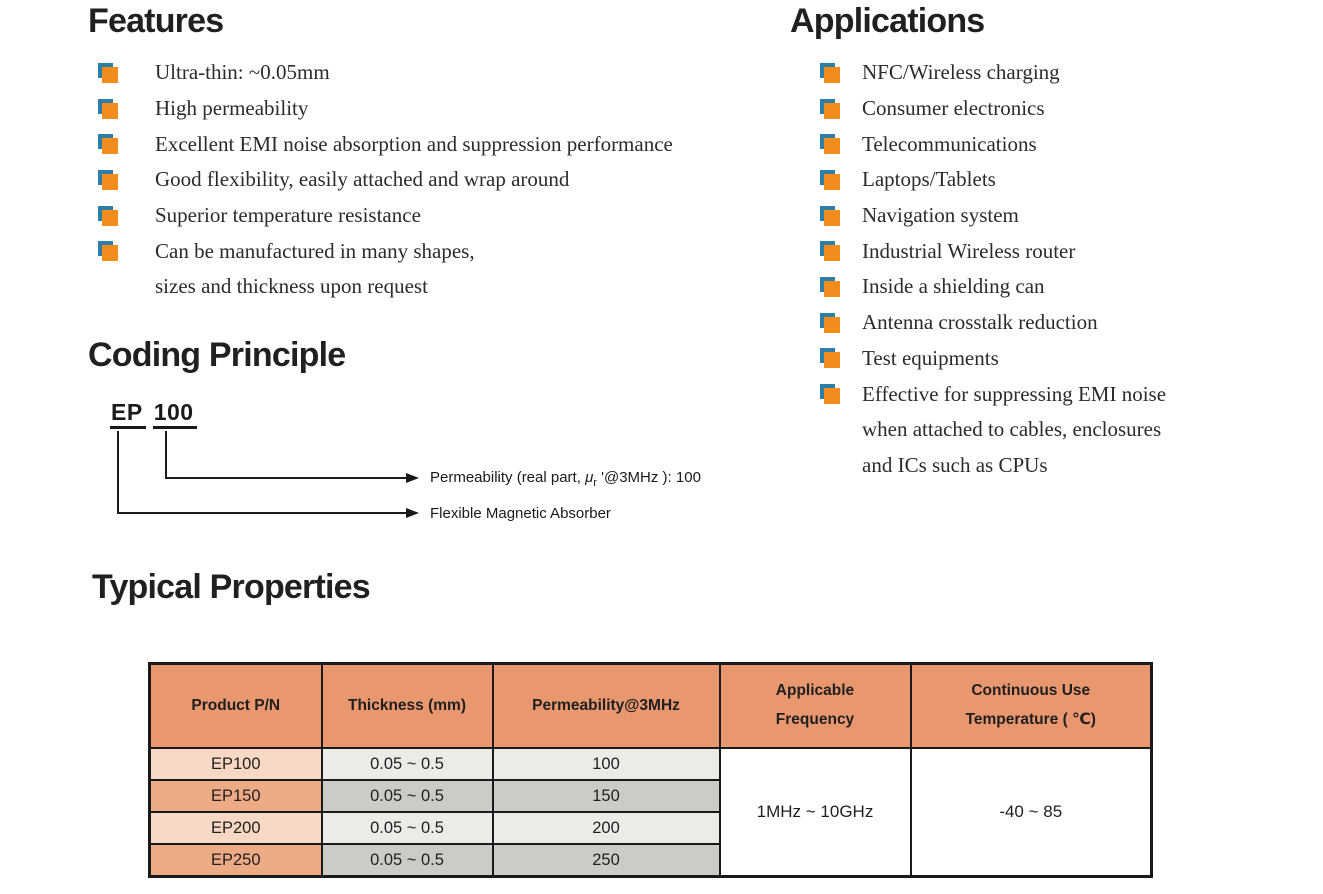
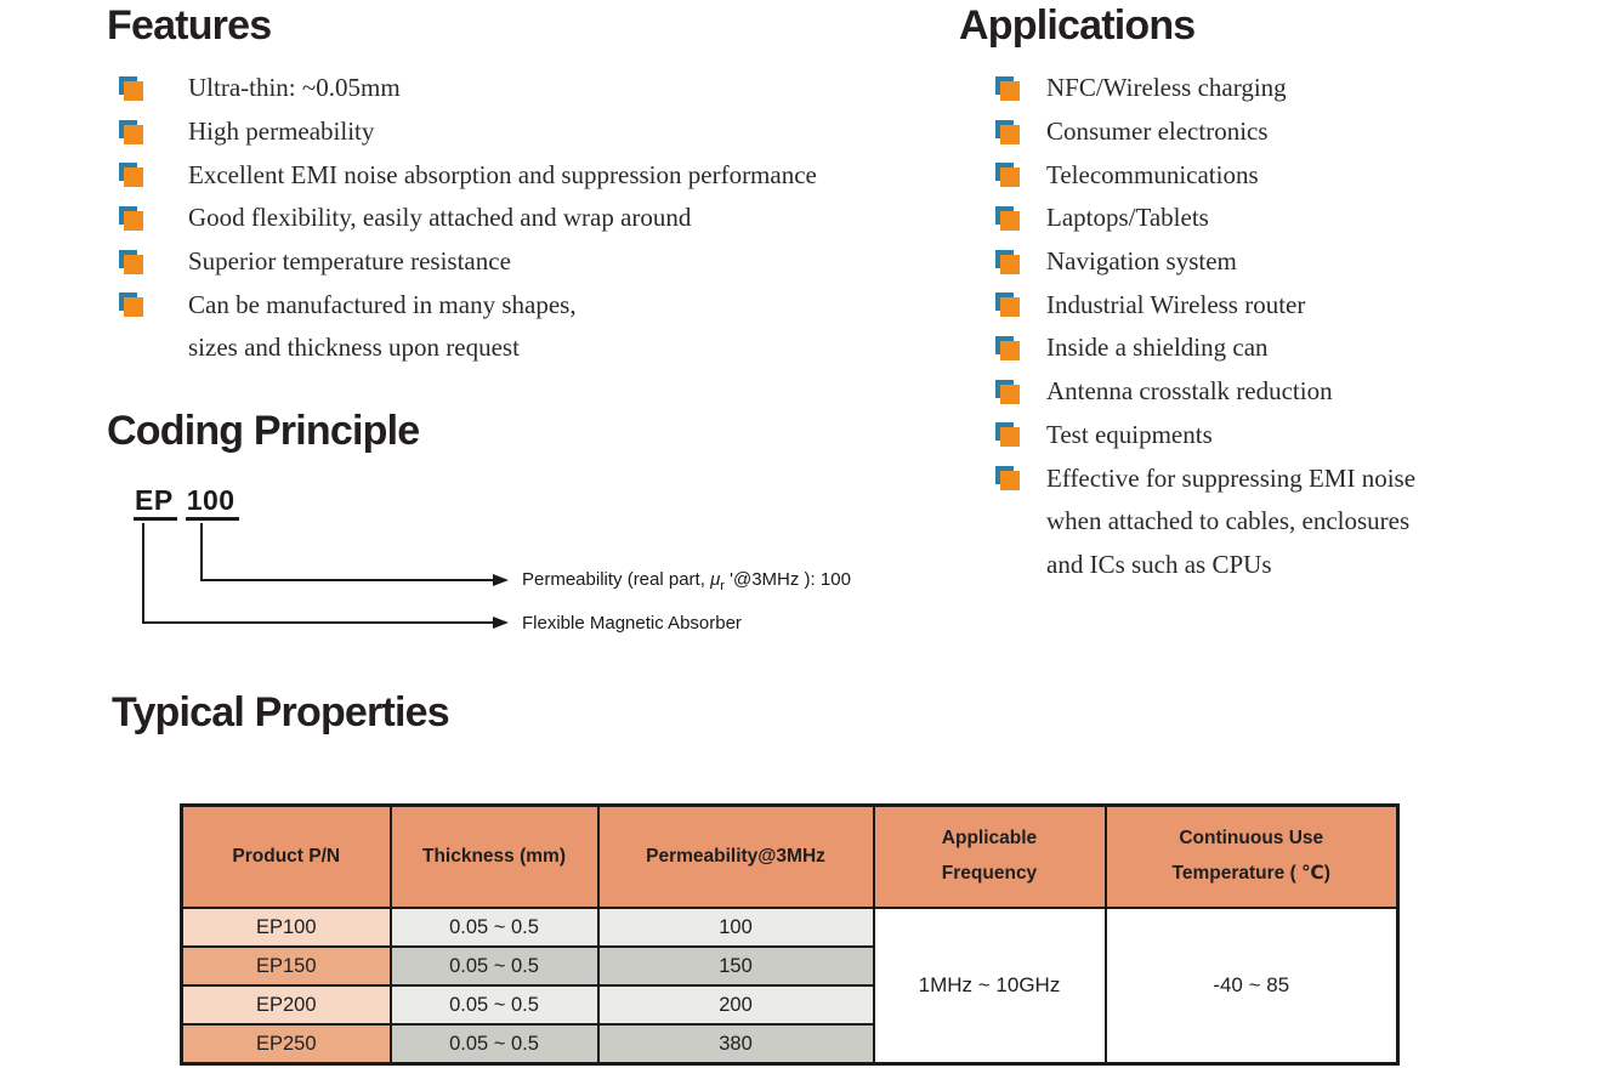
  Features
  Ultra-thin: ~0.05mm
  High permeability
  Excellent EMI noise absorption and suppression performance
  Good flexibility, easily attached and wrap around
  Superior temperature resistance
  Can be manufactured in many shapes,
  sizes and thickness upon request
  Applications
  NFC/Wireless charging
  Consumer electronics
  Telecommunications
  Laptops/Tablets
  Navigation system
  Industrial Wireless router
  Inside a shielding can
  Antenna crosstalk reduction
  Test equipments
  Effective for suppressing EMI noise
  when attached to cables, enclosures
  and ICs such as CPUs
  Coding Principle
  EP 100
  Permeability (real part, μr '@3MHz ): 100
  Flexible Magnetic Absorber
  Typical Properties
  Product P/N	Thickness (mm)	Permeability@3MHz	Applicable Frequency	Continuous Use Temperature ( ℃)
  EP100	0.05 ~ 0.5	100	1MHz ~ 10GHz	-40 ~ 85
  EP150	0.05 ~ 0.5	150
  EP200	0.05 ~ 0.5	200
- EP250	0.05 ~ 0.5	250
+ EP250	0.05 ~ 0.5	380
